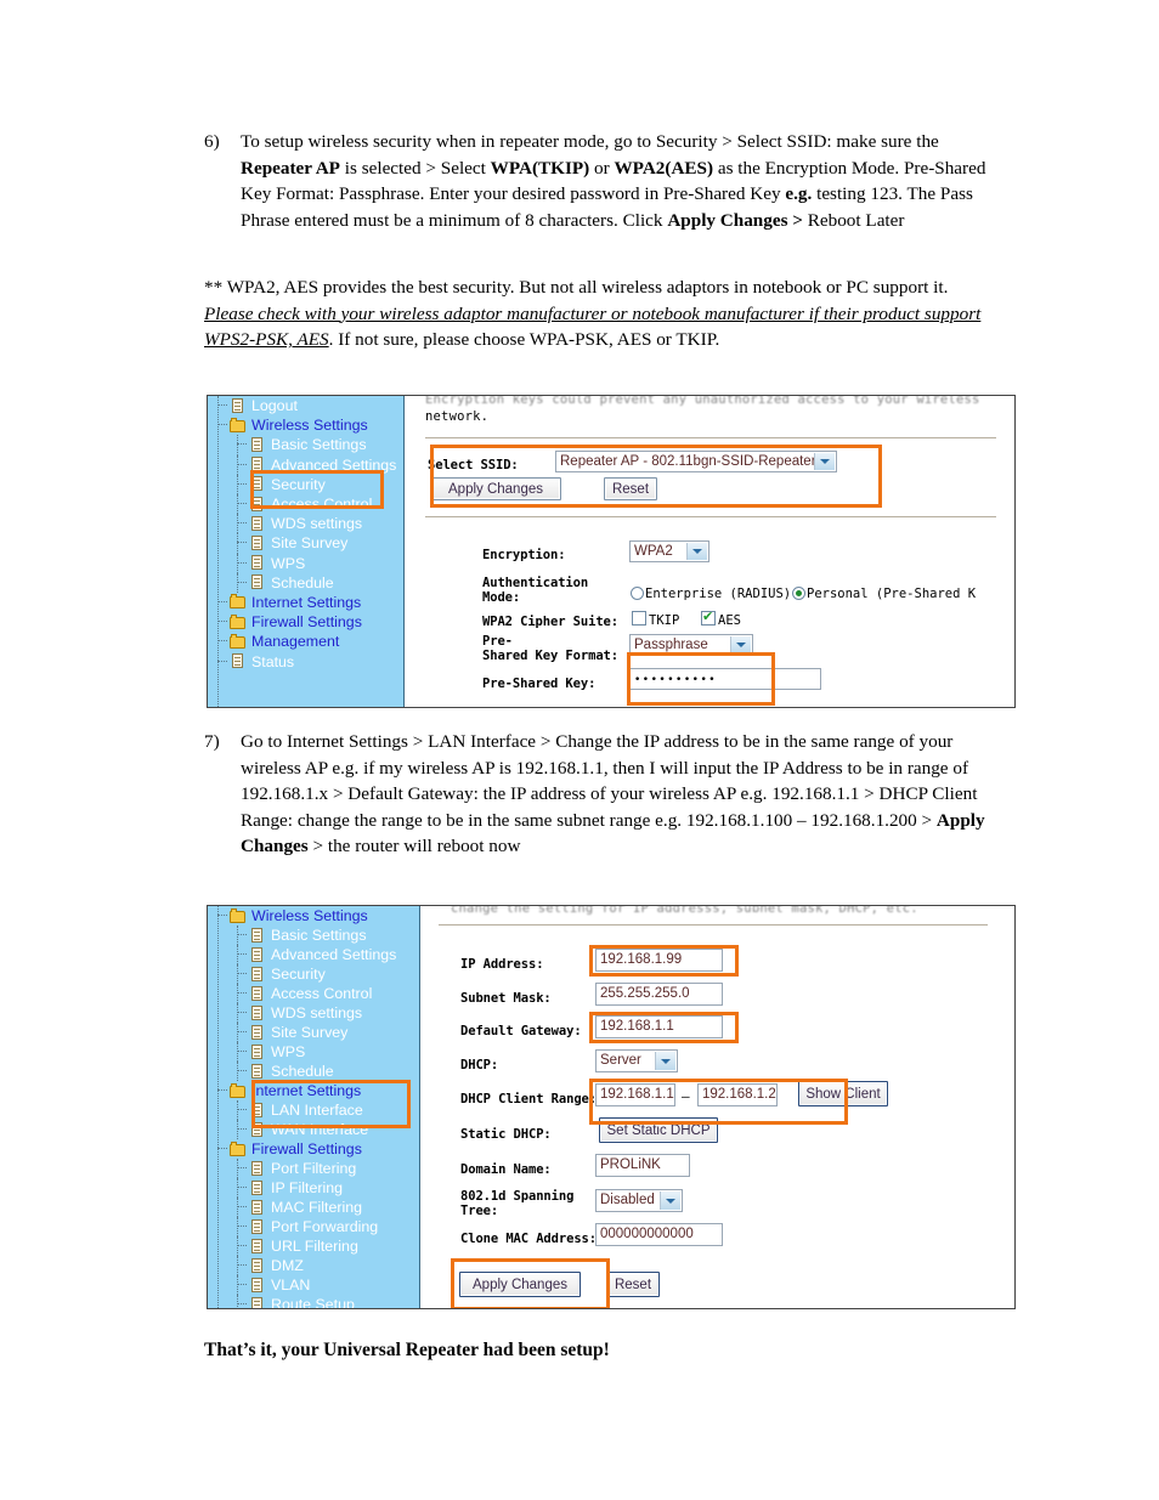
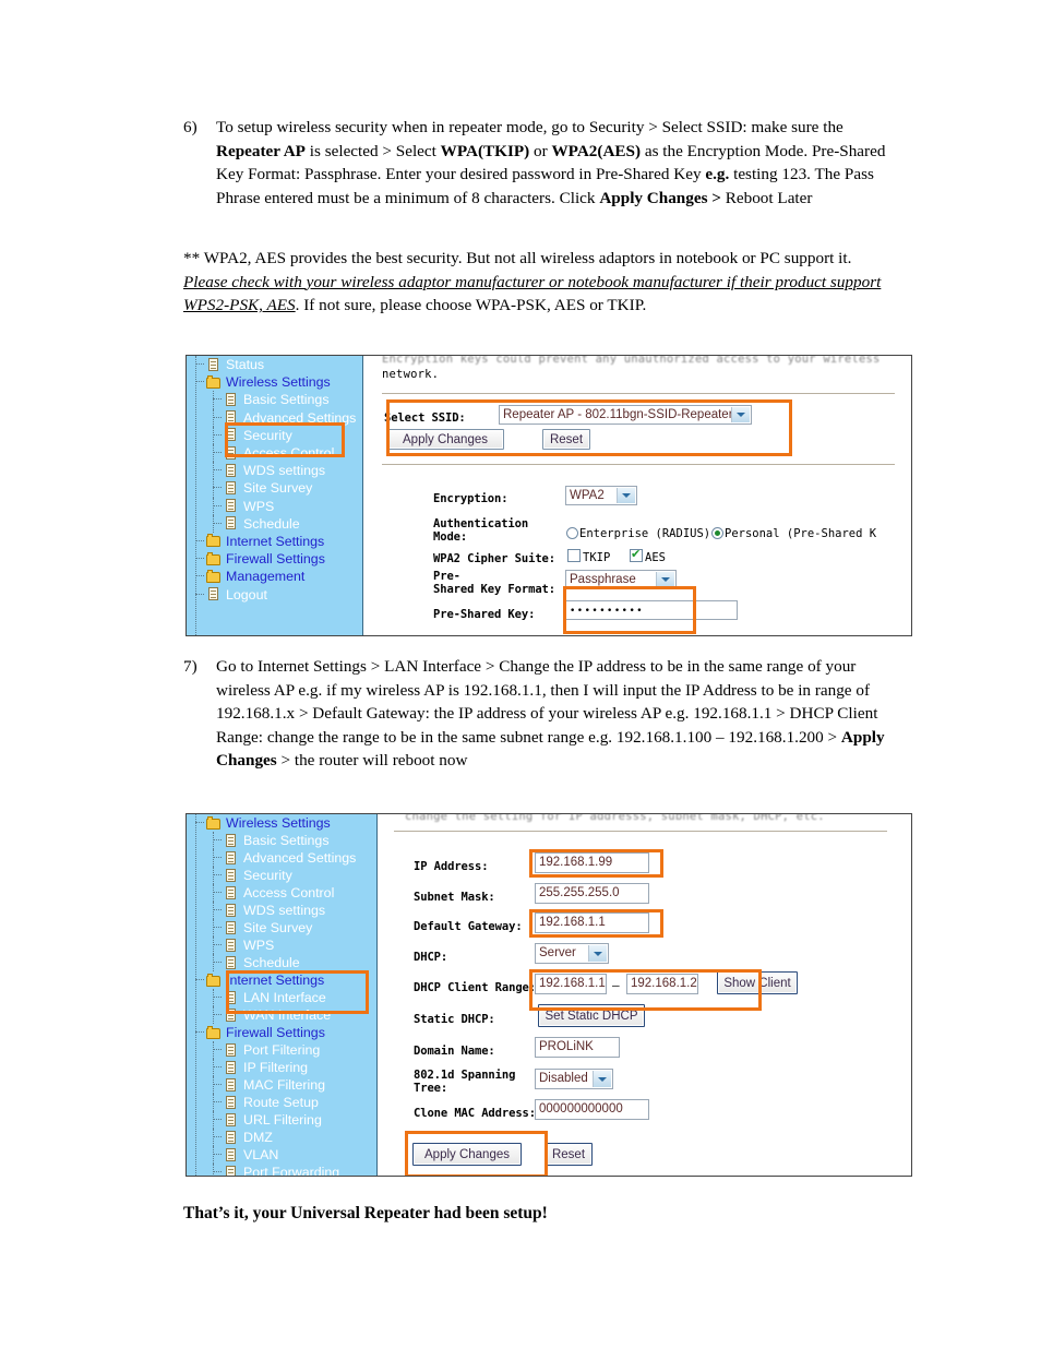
  6)
  To setup wireless security when in repeater mode, go to Security > Select SSID: make sure the Repeater AP is selected > Select WPA(TKIP) or WPA2(AES) as the Encryption Mode. Pre-Shared Key Format: Passphrase. Enter your desired password in Pre-Shared Key e.g. testing 123. The Pass Phrase entered must be a minimum of 8 characters. Click Apply Changes > Reboot Later
  ** WPA2, AES provides the best security. But not all wireless adaptors in notebook or PC support it. Please check with your wireless adaptor manufacturer or notebook manufacturer if their product support WPS2-PSK, AES. If not sure, please choose WPA-PSK, AES or TKIP.
- Logout
+ Status
  Wireless Settings
  Basic Settings
  Advanced Settings
  Security
  Access Control
  WDS settings
  Site Survey
  WPS
  Schedule
  Internet Settings
  Firewall Settings
  Management
- Status
+ Logout
  Encryption keys could prevent any unauthorized access to your wireless
  network.
  Select SSID:
  Repeater AP - 802.11bgn-SSID-Repeate
  Apply Changes
  Reset
  Encryption:
  WPA2
  Authentication
  Mode:
  Enterprise (RADIUS)
  Personal (Pre-Shared K
  WPA2 Cipher Suite:
  TKIP
  AES
  Pre-
  Shared Key Format:
  Passphrase
  Pre-Shared Key:
  ••••••••••
  7)
  Go to Internet Settings > LAN Interface > Change the IP address to be in the same range of your wireless AP e.g. if my wireless AP is 192.168.1.1, then I will input the IP Address to be in range of 192.168.1.x > Default Gateway: the IP address of your wireless AP e.g. 192.168.1.1 > DHCP Client Range: change the range to be in the same subnet range e.g. 192.168.1.100 – 192.168.1.200 > Apply Changes > the router will reboot now
  Wireless Settings
  Basic Settings
  Advanced Settings
  Security
  Access Control
  WDS settings
  Site Survey
  WPS
  Schedule
  Internet Settings
  LAN Interface
  WAN Interface
  Firewall Settings
  Port Filtering
  IP Filtering
  MAC Filtering
- Port Forwarding
+ Route Setup
  URL Filtering
  DMZ
  VLAN
- Route Setup
+ Port Forwarding
  change the setting for IP addresss, subnet mask, DHCP, etc.
  IP Address:
  192.168.1.99
  Subnet Mask:
  255.255.255.0
  Default Gateway:
  192.168.1.1
  DHCP:
  Server
  DHCP Client Range:
  192.168.1.1
  –
  192.168.1.2
  Show Client
  Static DHCP:
  Set Static DHCP
  Domain Name:
  PROLiNK
  802.1d Spanning
  Tree:
  Disabled
  Clone MAC Address:
  000000000000
  Apply Changes
  Reset
  That’s it, your Universal Repeater had been setup!
